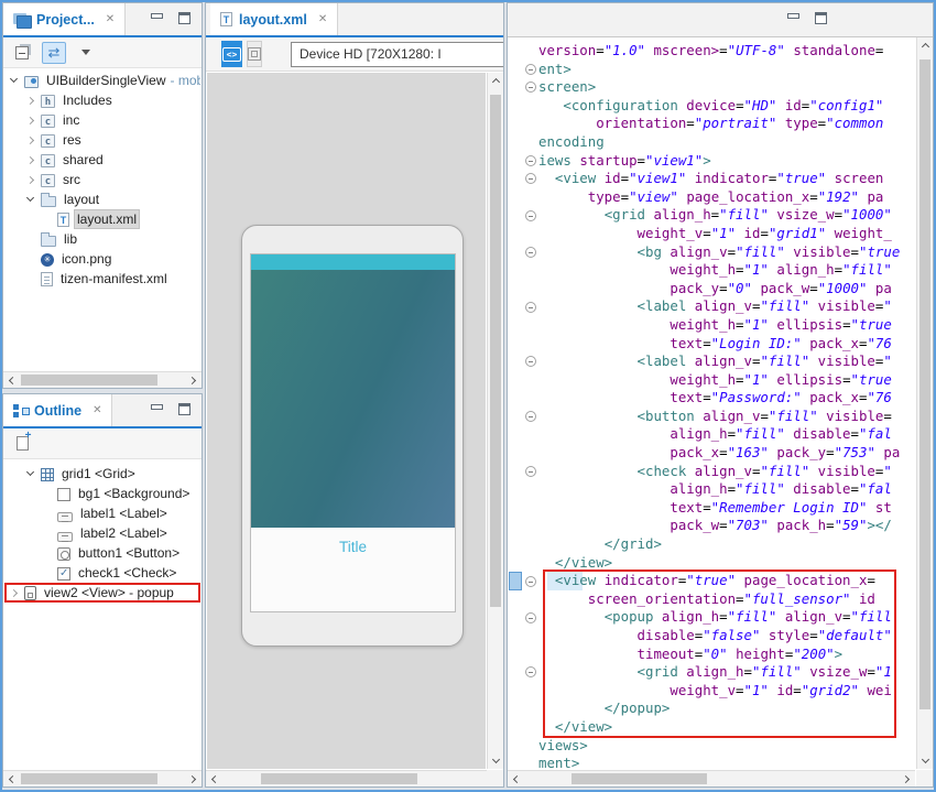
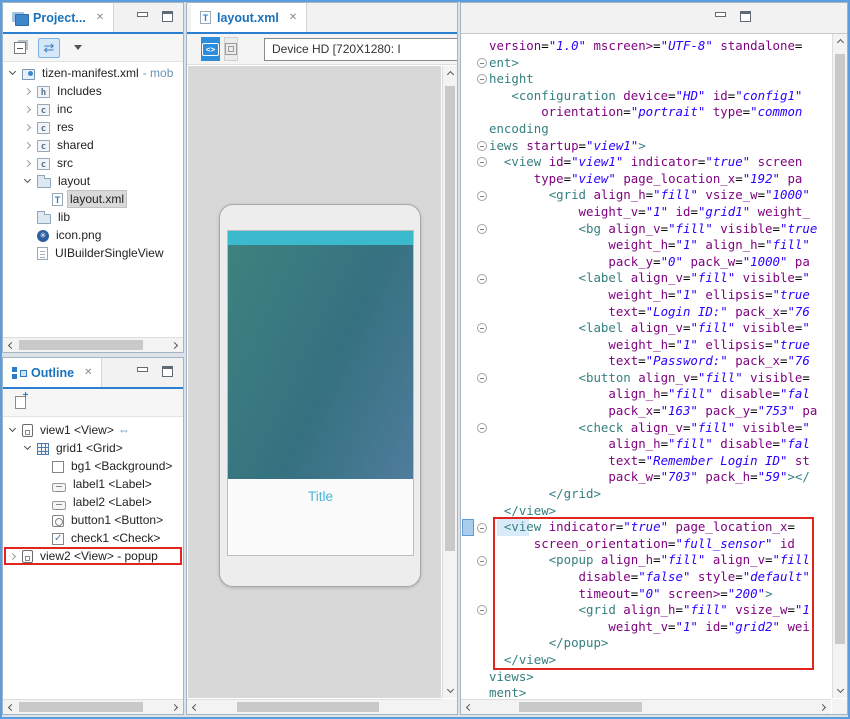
  Project...
  ✕
  ⇄
- UIBuilderSingleView
+ tizen-manifest.xml
  - mob
  Includes
  inc
  res
  shared
  src
  layout
  layout.xml
  lib
  icon.png
- tizen-manifest.xml
+ UIBuilderSingleView
  Outline
  ✕
+ view1 <View>
+ ⇔
  grid1 <Grid>
  bg1 <Background>
  label1 <Label>
  label2 <Label>
  button1 <Button>
  check1 <Check>
  view2 <View> - popup
  layout.xml
  ✕
  Device HD [720X1280: I
  Title
  version="1.0" mscreen>="UTF-8" standalone=
  ent>
- screen>
+ height
  <configuration device="HD" id="config1"
  orientation="portrait" type="common
  encoding
  iews startup="view1">
  <view id="view1" indicator="true" screen
  type="view" page_location_x="192" pa
  <grid align_h="fill" vsize_w="1000"
  weight_v="1" id="grid1" weight_
  <bg align_v="fill" visible="true
  weight_h="1" align_h="fill"
  pack_y="0" pack_w="1000" pa
  <label align_v="fill" visible="
  weight_h="1" ellipsis="true
  text="Login ID:" pack_x="76
  <label align_v="fill" visible="
  weight_h="1" ellipsis="true
  text="Password:" pack_x="76
  <button align_v="fill" visible=
  align_h="fill" disable="fal
  pack_x="163" pack_y="753" pa
  <check align_v="fill" visible="
  align_h="fill" disable="fal
  text="Remember Login ID" st
  pack_w="703" pack_h="59"></
  </grid>
  </view>
  <view indicator="true" page_location_x=
  screen_orientation="full_sensor" id
  <popup align_h="fill" align_v="fill
  disable="false" style="default"
- timeout="0" height="200">
+ timeout="0" screen>="200">
  <grid align_h="fill" vsize_w="1
  weight_v="1" id="grid2" wei
  </popup>
  </view>
  views>
  ment>
